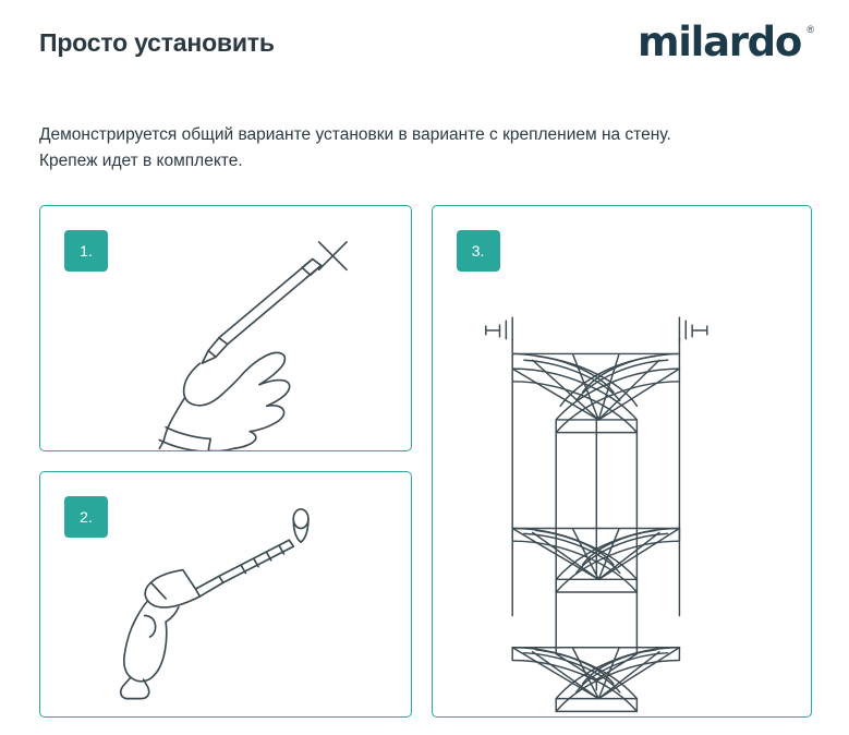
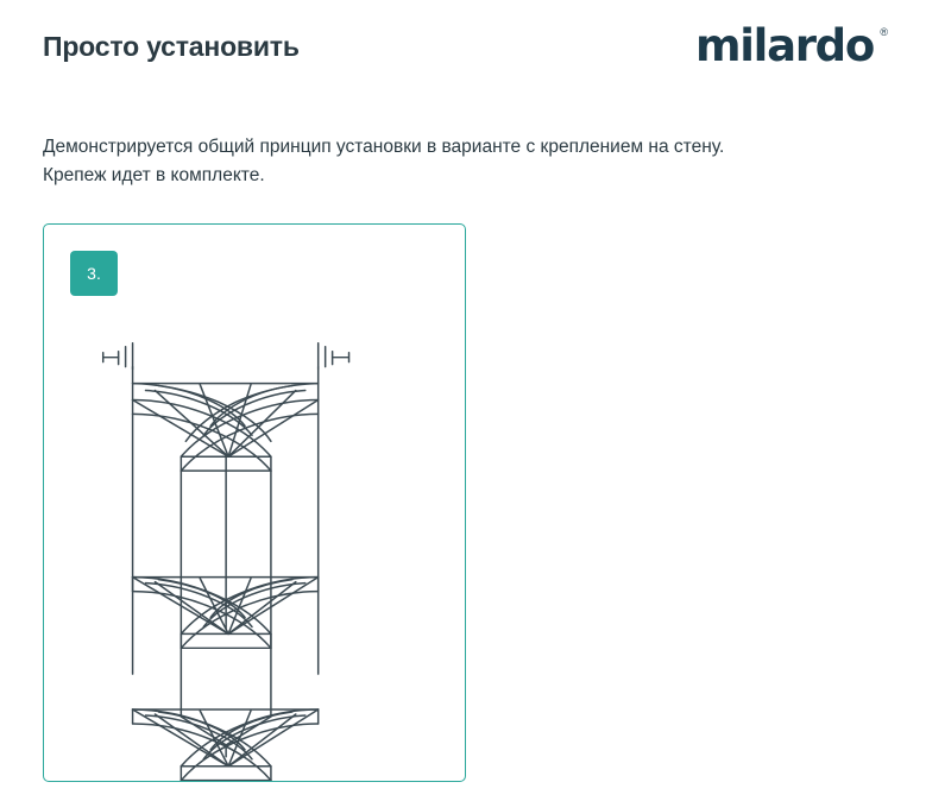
  Просто установить
  milardo
  ®
- Демонстрируется общий варианте установки в варианте с креплением на стену.
+ Демонстрируется общий принцип установки в варианте с креплением на стену.
  Крепеж идет в комплекте.
- 1.
- 2.
  3.
